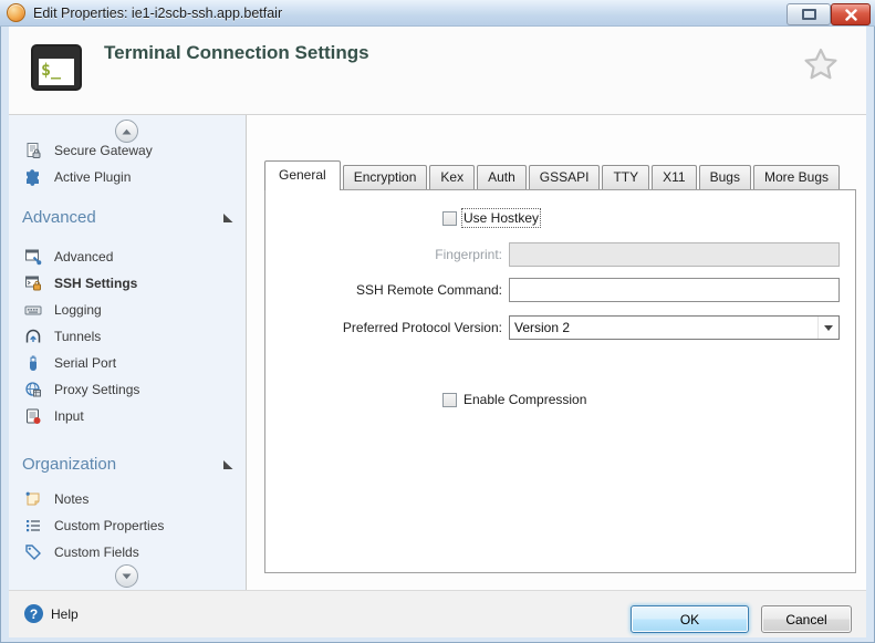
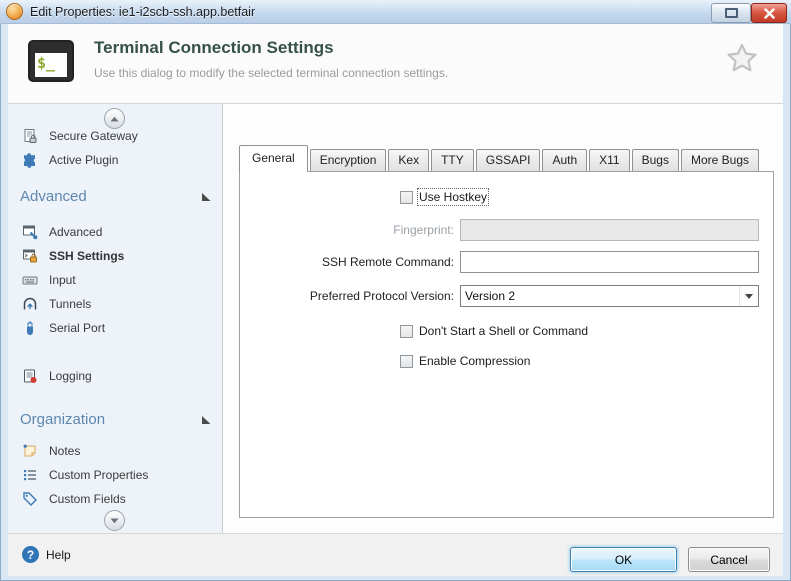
  Edit Properties: ie1-i2scb-ssh.app.betfair
  $_
  Terminal Connection Settings
+ Use this dialog to modify the selected terminal connection settings.
  Secure Gateway
  Active Plugin
  Advanced
  Advanced
  SSH Settings
- Logging
+ Input
  Tunnels
  Serial Port
- Proxy Settings
- Input
+ Logging
  Organization
  Notes
  Custom Properties
  Custom Fields
  General
  Encryption
  Kex
- Auth
+ TTY
  GSSAPI
- TTY
+ Auth
  X11
  Bugs
  More Bugs
  Use Hostkey
  Fingerprint:
  SSH Remote Command:
  Preferred Protocol Version:
  Version 2
+ Don't Start a Shell or Command
  Enable Compression
  ?
  Help
  OK
  Cancel
